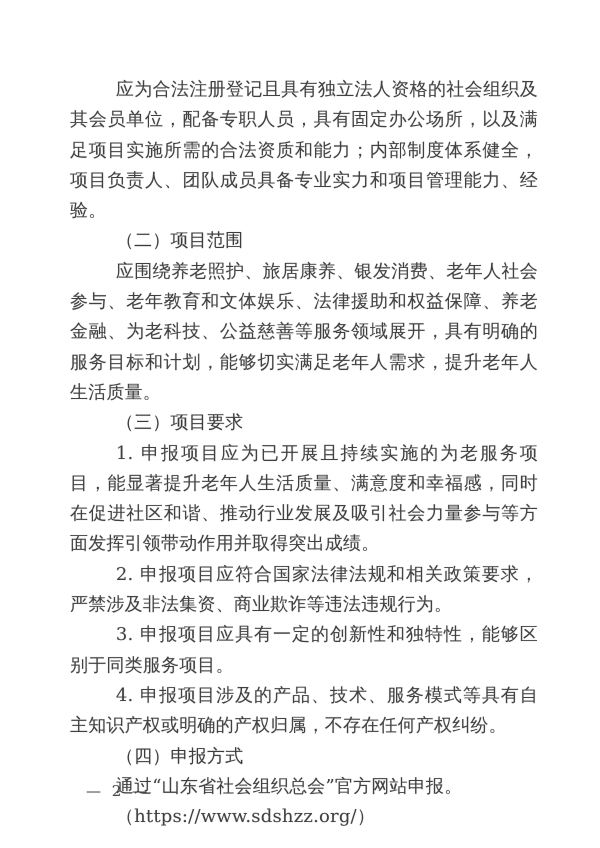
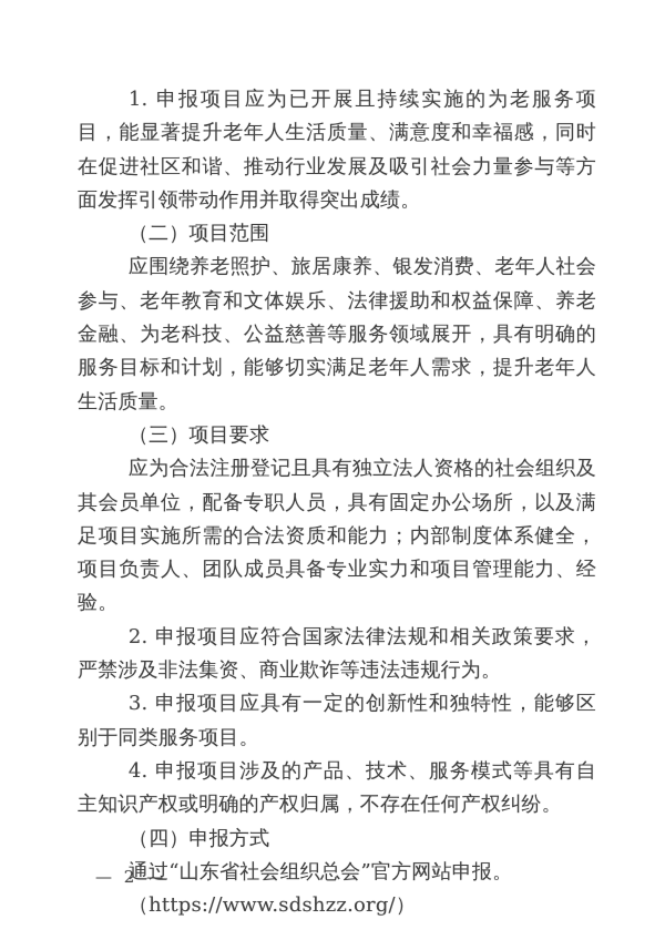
- 应为合法注册登记且具有独立法人资格的社会组织及其会员单位，配备专职人员，具有固定办公场所，以及满足项目实施所需的合法资质和能力；内部制度体系健全，项目负责人、团队成员具备专业实力和项目管理能力、经验。
+ 1. 申报项目应为已开展且持续实施的为老服务项目，能显著提升老年人生活质量、满意度和幸福感，同时在促进社区和谐、推动行业发展及吸引社会力量参与等方面发挥引领带动作用并取得突出成绩。
  （二）项目范围
  应围绕养老照护、旅居康养、银发消费、老年人社会参与、老年教育和文体娱乐、法律援助和权益保障、养老金融、为老科技、公益慈善等服务领域展开，具有明确的服务目标和计划，能够切实满足老年人需求，提升老年人生活质量。
  （三）项目要求
- 1. 申报项目应为已开展且持续实施的为老服务项目，能显著提升老年人生活质量、满意度和幸福感，同时在促进社区和谐、推动行业发展及吸引社会力量参与等方面发挥引领带动作用并取得突出成绩。
+ 应为合法注册登记且具有独立法人资格的社会组织及其会员单位，配备专职人员，具有固定办公场所，以及满足项目实施所需的合法资质和能力；内部制度体系健全，项目负责人、团队成员具备专业实力和项目管理能力、经验。
  2. 申报项目应符合国家法律法规和相关政策要求，严禁涉及非法集资、商业欺诈等违法违规行为。
  3. 申报项目应具有一定的创新性和独特性，能够区别于同类服务项目。
  4. 申报项目涉及的产品、技术、服务模式等具有自主知识产权或明确的产权归属，不存在任何产权纠纷。
  （四）申报方式
  通过“山东省社会组织总会”官方网站申报。
  （https://www.sdshzz.org/）
  — 2 —
